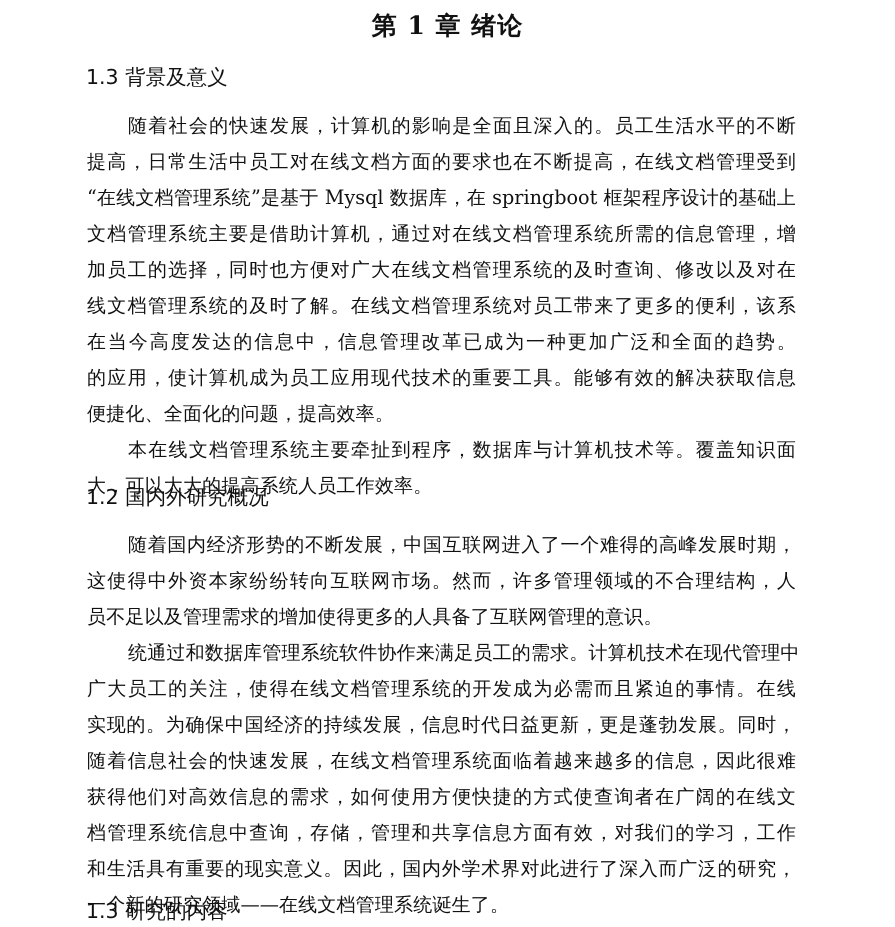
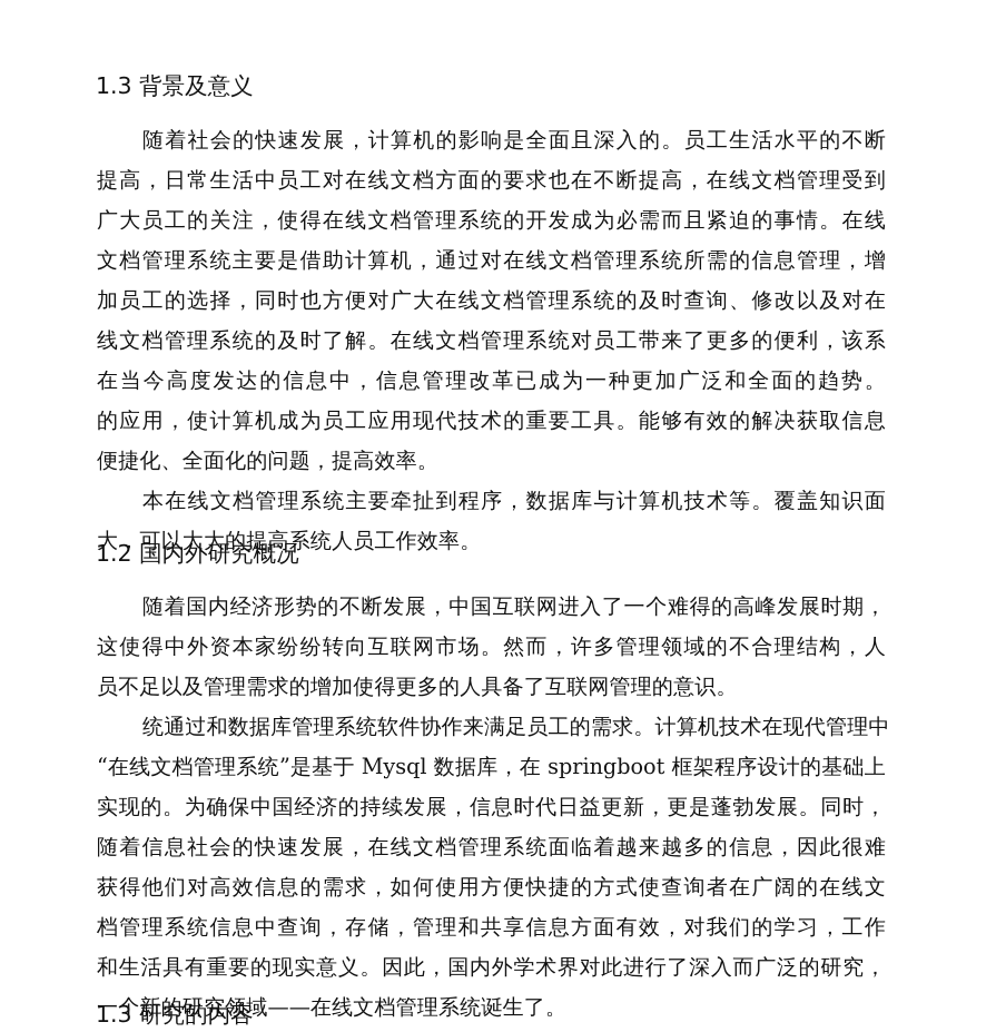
- 第 1 章 绪论
  1.3 背景及意义
  随着社会的快速发展，计算机的影响是全面且深入的。员工生活水平的不断
  提高，日常生活中员工对在线文档方面的要求也在不断提高，在线文档管理受到
- “在线文档管理系统”是基于 Mysql 数据库，在 springboot 框架程序设计的基础上
+ 广大员工的关注，使得在线文档管理系统的开发成为必需而且紧迫的事情。在线
  文档管理系统主要是借助计算机，通过对在线文档管理系统所需的信息管理，增
  加员工的选择，同时也方便对广大在线文档管理系统的及时查询、修改以及对在
  线文档管理系统的及时了解。在线文档管理系统对员工带来了更多的便利，该系
  在当今高度发达的信息中，信息管理改革已成为一种更加广泛和全面的趋势。
  的应用，使计算机成为员工应用现代技术的重要工具。能够有效的解决获取信息
  便捷化、全面化的问题，提高效率。
  本在线文档管理系统主要牵扯到程序，数据库与计算机技术等。覆盖知识面
  大，可以大大的提高系统人员工作效率。
  1.2 国内外研究概况
  随着国内经济形势的不断发展，中国互联网进入了一个难得的高峰发展时期，
  这使得中外资本家纷纷转向互联网市场。然而，许多管理领域的不合理结构，人
  员不足以及管理需求的增加使得更多的人具备了互联网管理的意识。
  统通过和数据库管理系统软件协作来满足员工的需求。计算机技术在现代管理中
- 广大员工的关注，使得在线文档管理系统的开发成为必需而且紧迫的事情。在线
+ “在线文档管理系统”是基于 Mysql 数据库，在 springboot 框架程序设计的基础上
  实现的。为确保中国经济的持续发展，信息时代日益更新，更是蓬勃发展。同时，
  随着信息社会的快速发展，在线文档管理系统面临着越来越多的信息，因此很难
  获得他们对高效信息的需求，如何使用方便快捷的方式使查询者在广阔的在线文
  档管理系统信息中查询，存储，管理和共享信息方面有效，对我们的学习，工作
  和生活具有重要的现实意义。因此，国内外学术界对此进行了深入而广泛的研究，
  一个新的研究领域——在线文档管理系统诞生了。
  1.3 研究的内容
